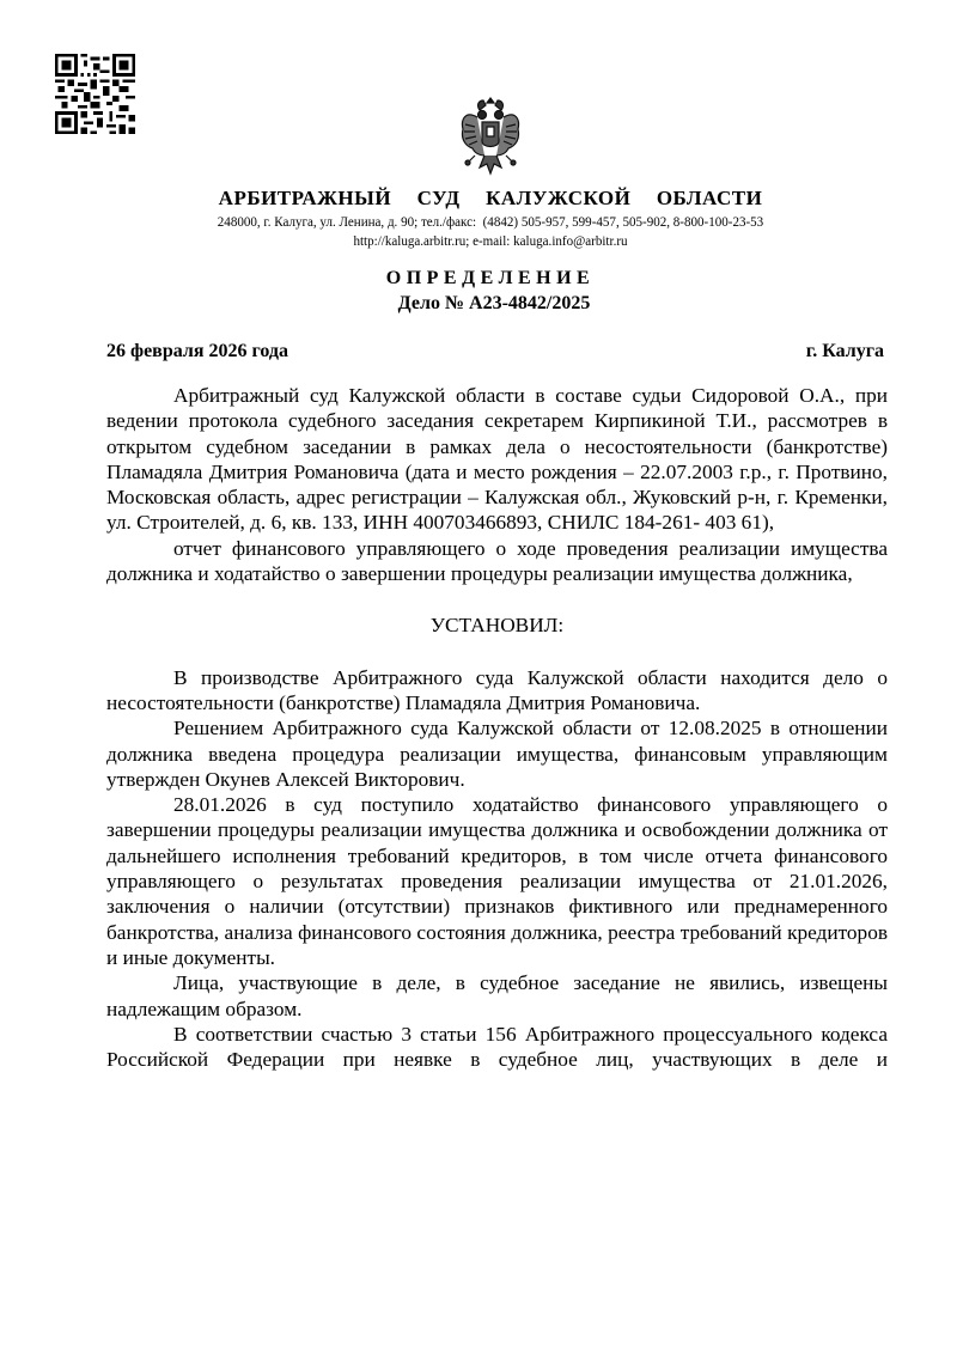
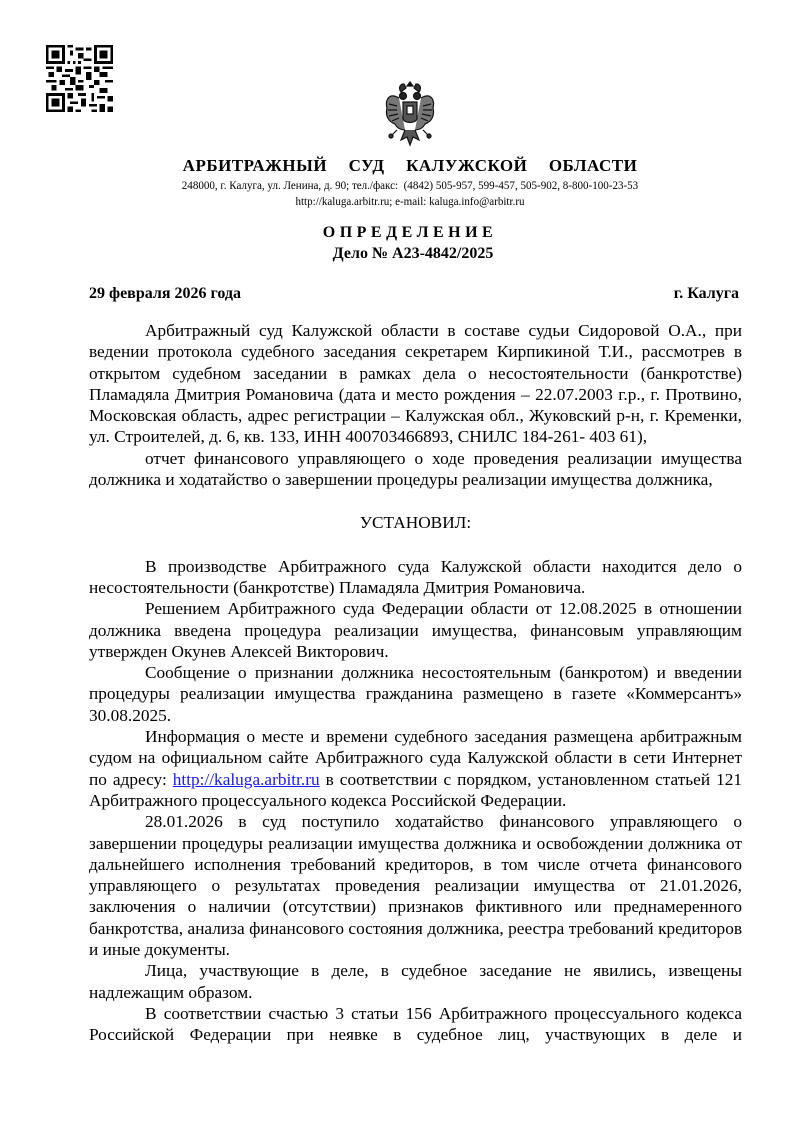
  АРБИТРАЖНЫЙ СУД КАЛУЖСКОЙ ОБЛАСТИ
  248000, г. Калуга, ул. Ленина, д. 90; тел./факс: (4842) 505-957, 599-457, 505-902, 8-800-100-23-53
  http://kaluga.arbitr.ru; e-mail: kaluga.info@arbitr.ru
  ОПРЕДЕЛЕНИЕ
  Дело № А23-4842/2025
- 26 февраля 2026 года
+ 29 февраля 2026 года
  г. Калуга
  Арбитражный суд Калужской области в составе судьи Сидоровой О.А., при ведении протокола судебного заседания секретарем Кирпикиной Т.И., рассмотрев в открытом судебном заседании в рамках дела о несостоятельности (банкротстве) Пламадяла Дмитрия Романовича (дата и место рождения – 22.07.2003 г.р., г. Протвино, Московская область, адрес регистрации – Калужская обл., Жуковский р-н, г. Кременки, ул. Строителей, д. 6, кв. 133, ИНН 400703466893, СНИЛС 184-261- 403 61),
  отчет финансового управляющего о ходе проведения реализации имущества должника и ходатайство о завершении процедуры реализации имущества должника,
  УСТАНОВИЛ:
  В производстве Арбитражного суда Калужской области находится дело о несостоятельности (банкротстве) Пламадяла Дмитрия Романовича.
- Решением Арбитражного суда Калужской области от 12.08.2025 в отношении должника введена процедура реализации имущества, финансовым управляющим утвержден Окунев Алексей Викторович.
+ Решением Арбитражного суда Федерации области от 12.08.2025 в отношении должника введена процедура реализации имущества, финансовым управляющим утвержден Окунев Алексей Викторович.
+ Сообщение о признании должника несостоятельным (банкротом) и введении процедуры реализации имущества гражданина размещено в газете «Коммерсантъ» 30.08.2025.
+ Информация о месте и времени судебного заседания размещена арбитражным судом на официальном сайте Арбитражного суда Калужской области в сети Интернет по адресу: http://kaluga.arbitr.ru в соответствии с порядком, установленном статьей 121 Арбитражного процессуального кодекса Российской Федерации.
  28.01.2026 в суд поступило ходатайство финансового управляющего о завершении процедуры реализации имущества должника и освобождении должника от дальнейшего исполнения требований кредиторов, в том числе отчета финансового управляющего о результатах проведения реализации имущества от 21.01.2026, заключения о наличии (отсутствии) признаков фиктивного или преднамеренного банкротства, анализа финансового состояния должника, реестра требований кредиторов и иные документы.
  Лица, участвующие в деле, в судебное заседание не явились, извещены надлежащим образом.
  В соответствии счастью 3 статьи 156 Арбитражного процессуального кодекса Российской Федерации при неявке в судебное лиц, участвующих в деле и
